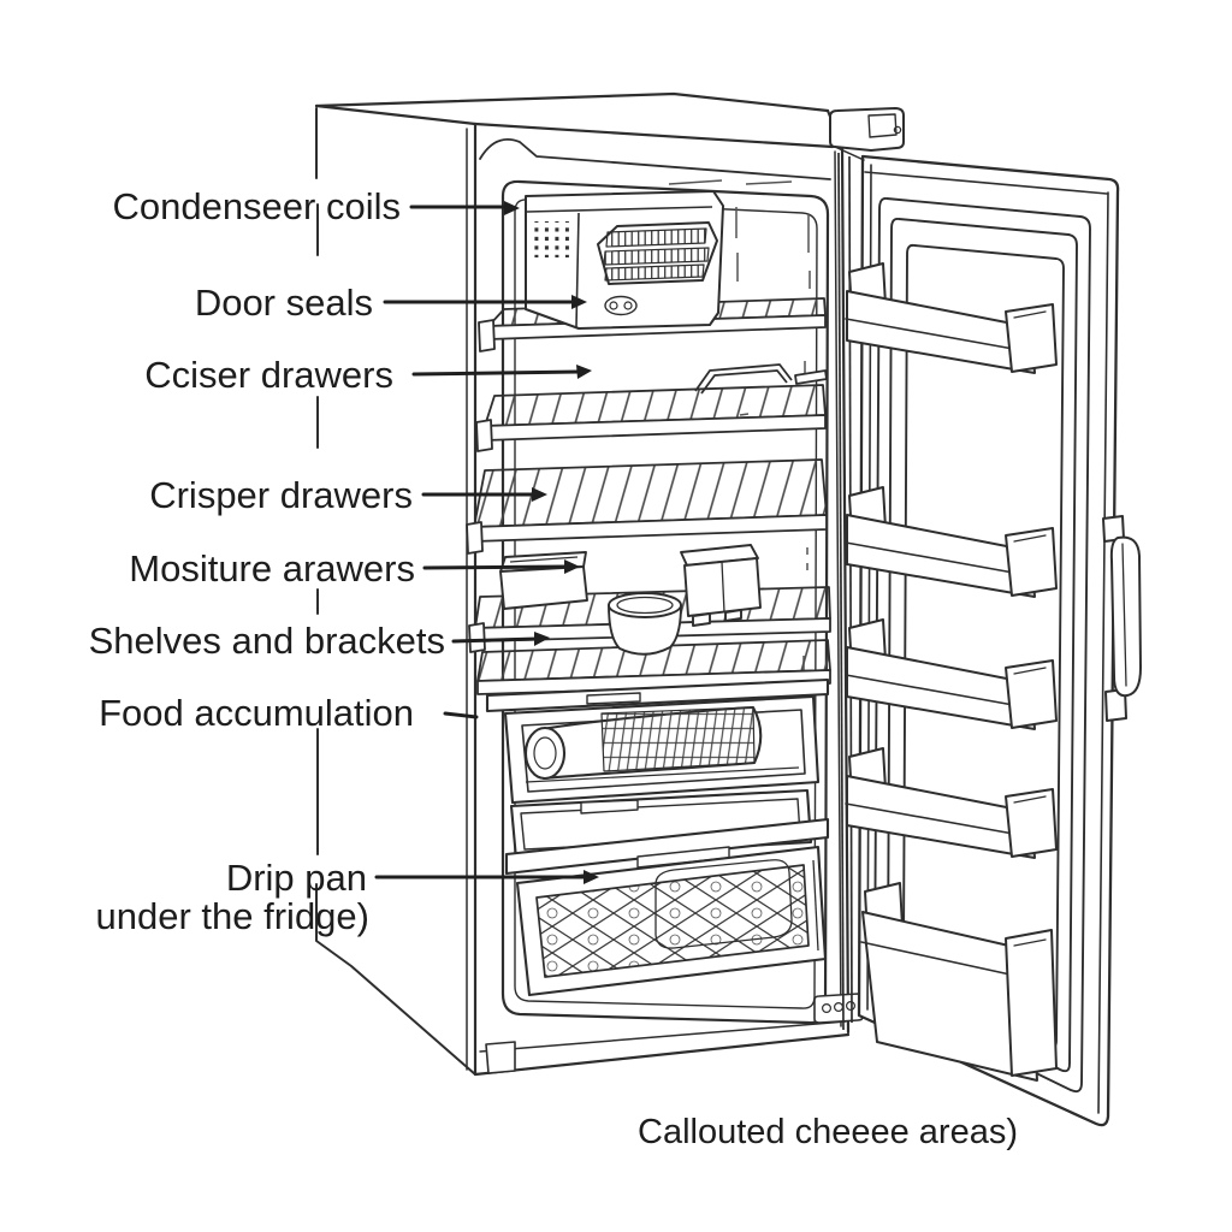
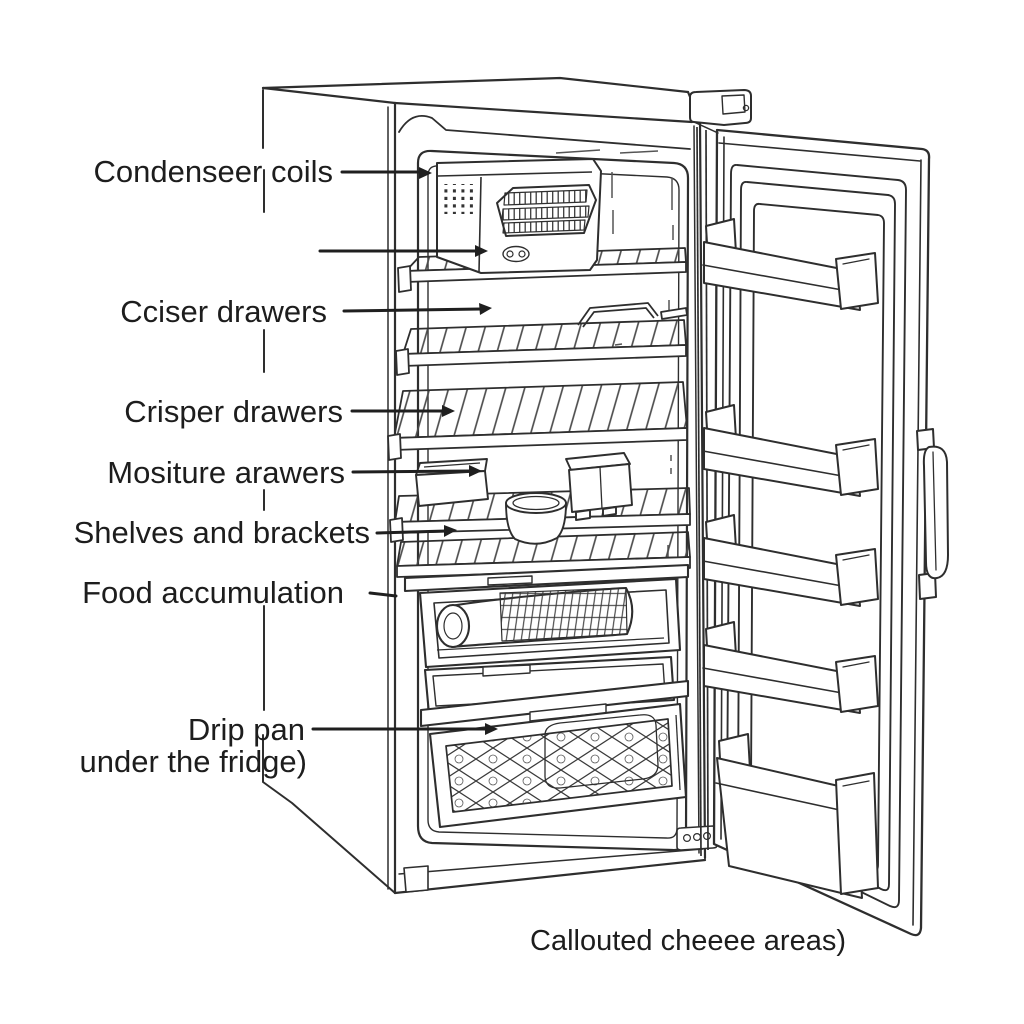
  Condenseer coils
- Door seals
  Cciser drawers
  Crisper drawers
  Mositure arawers
  Shelves and brackets
  Food accumulation
  Drip pan
  under the fridge)
  Callouted cheeee areas)
